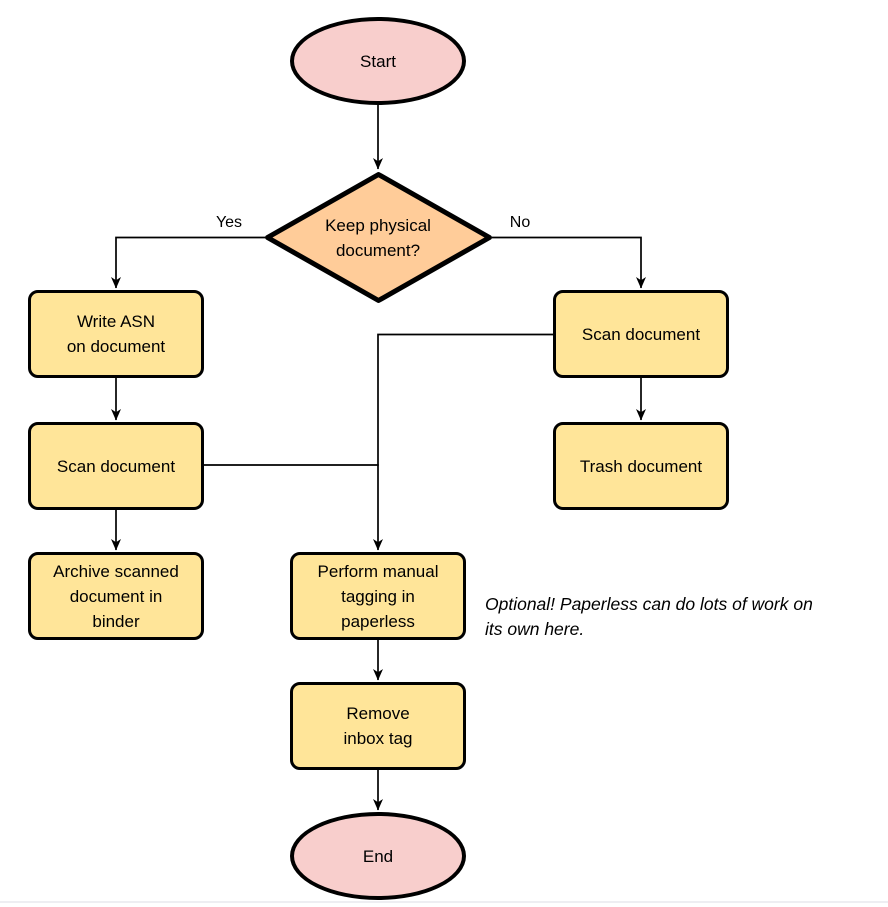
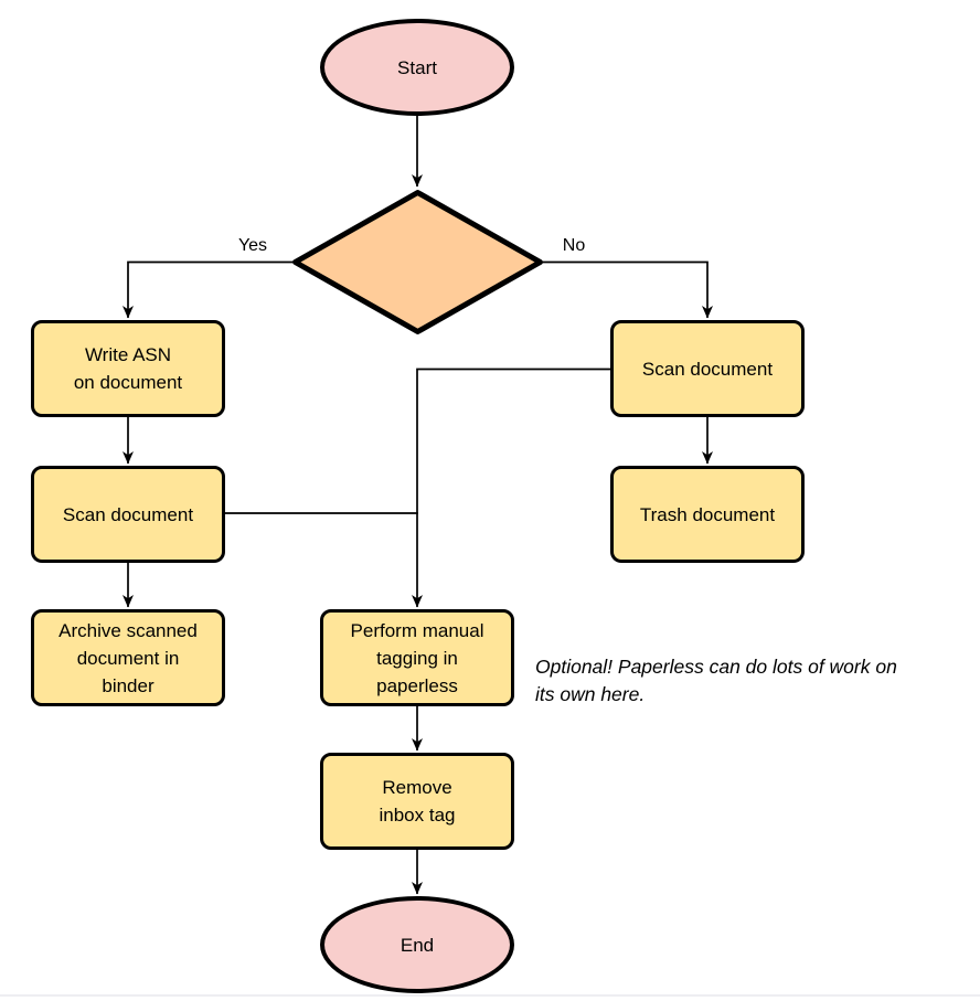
  Start
- Keep physical
- document?
  Yes
  No
  Write ASN
  on document
  Scan document
  Scan document
  Trash document
  Archive scanned
  document in
  binder
  Perform manual
  tagging in
  paperless
  Optional! Paperless can do lots of work on
  its own here.
  Remove
  inbox tag
  End
